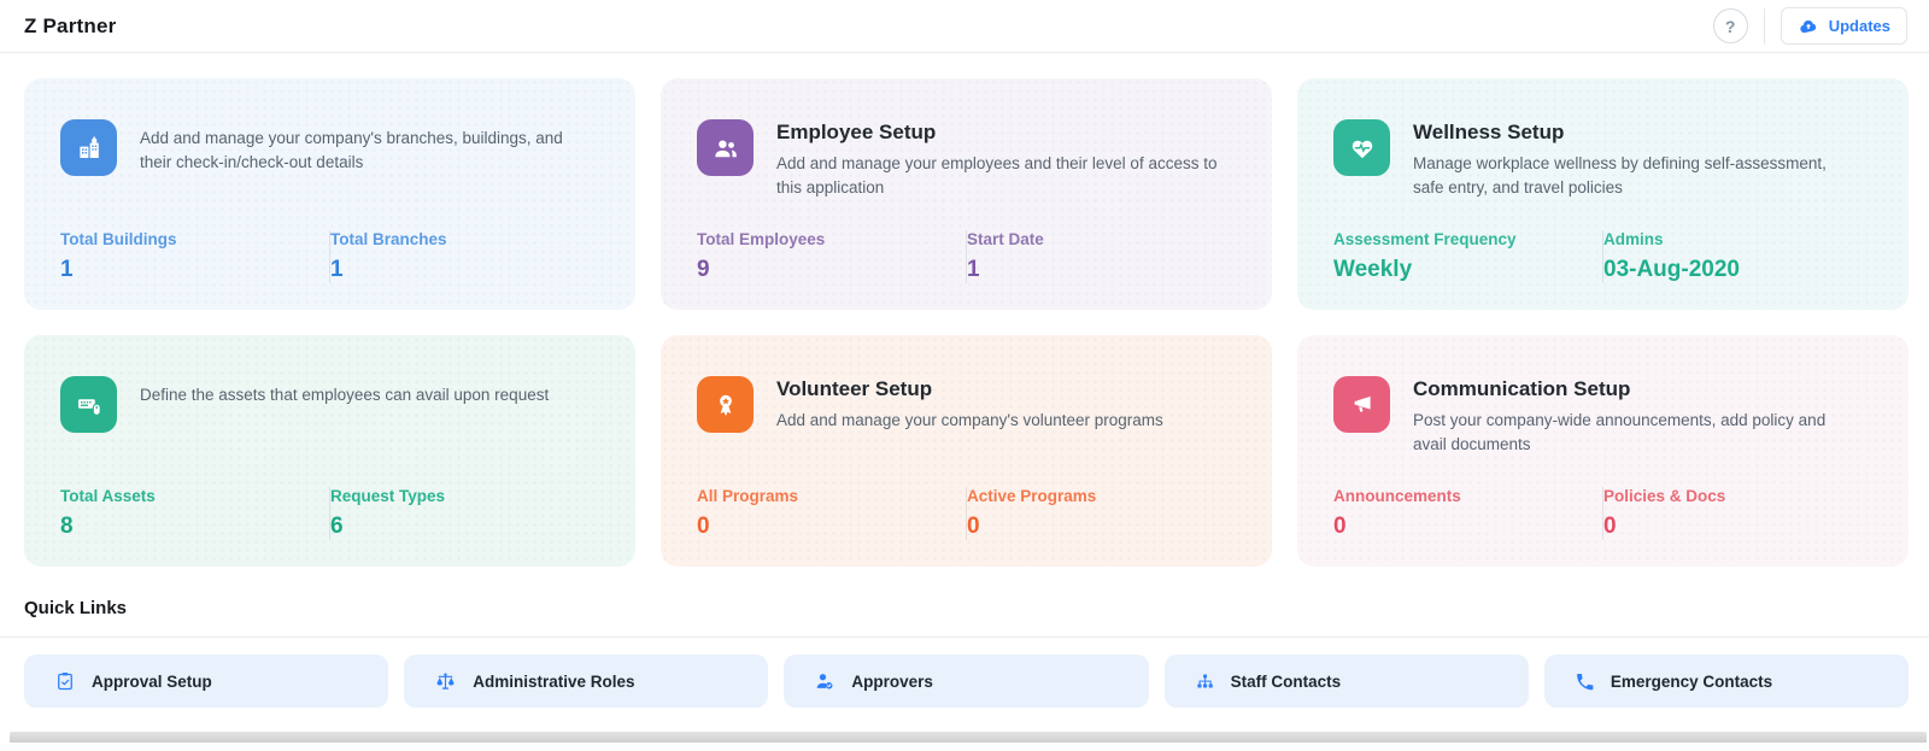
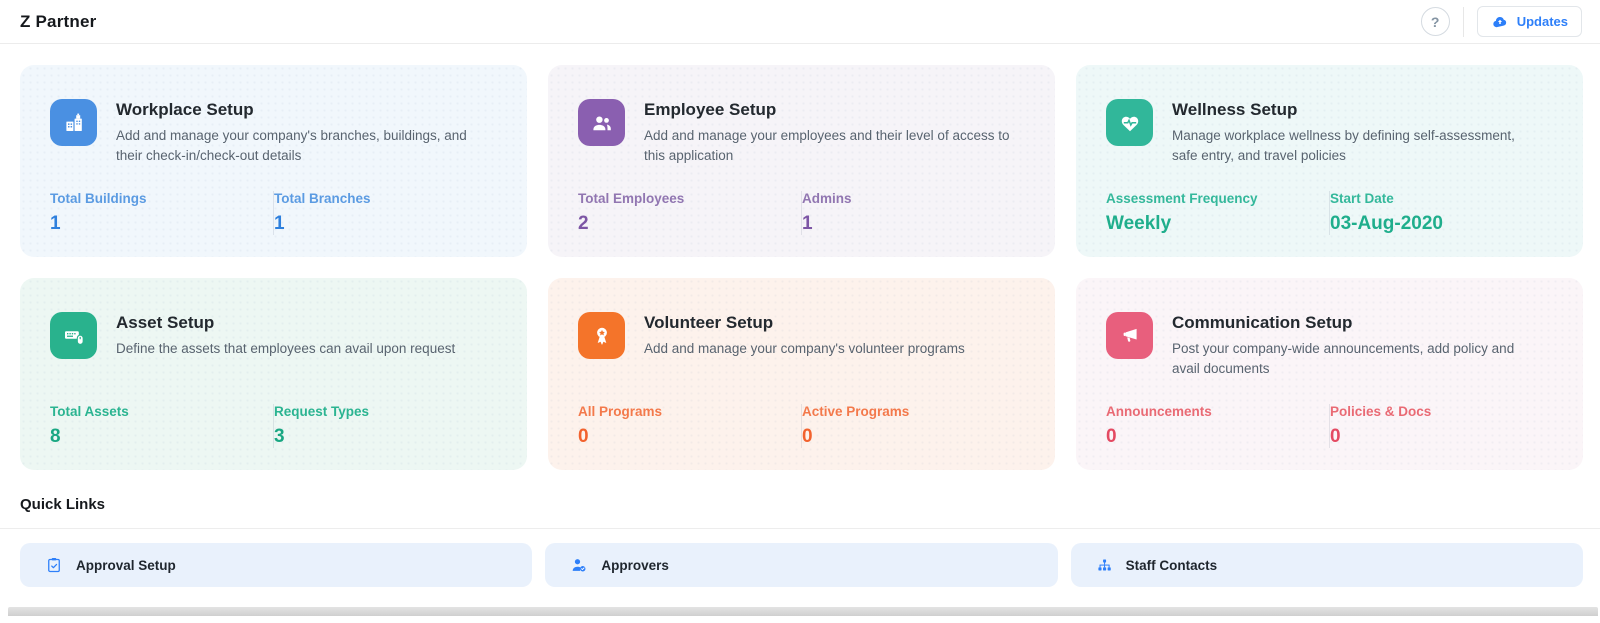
  Z Partner
  ?
  Updates
+ Workplace Setup
  Add and manage your company's branches, buildings, and their check-in/check-out details
  Total Buildings
  1
  Total Branches
  1
  Employee Setup
  Add and manage your employees and their level of access to this application
  Total Employees
- 9
+ 2
- Start Date
+ Admins
  1
  Wellness Setup
  Manage workplace wellness by defining self-assessment, safe entry, and travel policies
  Assessment Frequency
  Weekly
- Admins
+ Start Date
  03-Aug-2020
+ Asset Setup
  Define the assets that employees can avail upon request
  Total Assets
  8
  Request Types
- 6
+ 3
  Volunteer Setup
  Add and manage your company's volunteer programs
  All Programs
  0
  Active Programs
  0
  Communication Setup
  Post your company-wide announcements, add policy and avail documents
  Announcements
  0
  Policies & Docs
  0
  Quick Links
  Approval Setup
- Administrative Roles
  Approvers
  Staff Contacts
- Emergency Contacts
